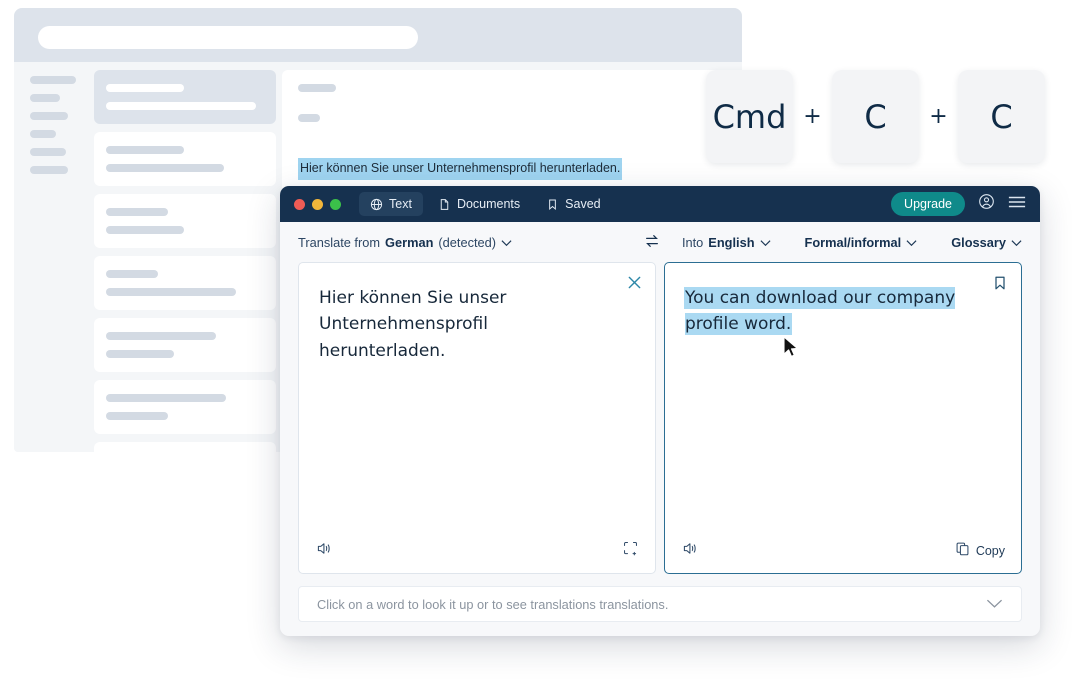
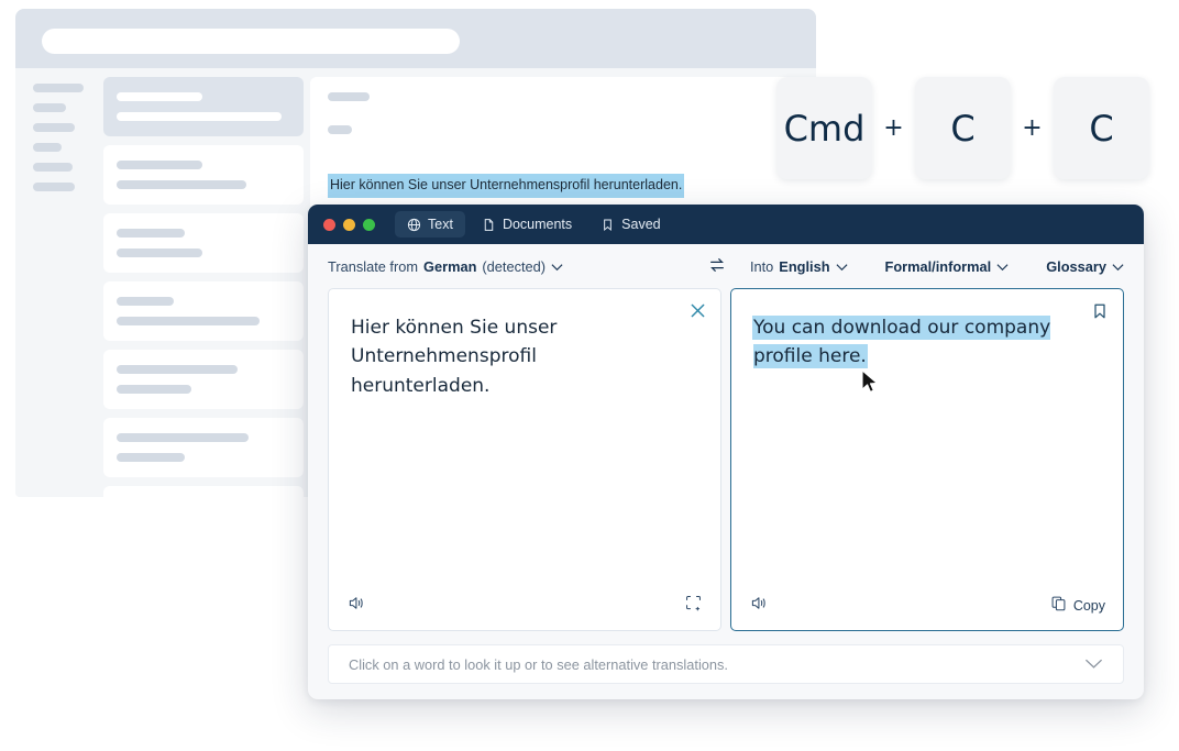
  Hier können Sie unser Unternehmensprofil herunterladen.
  Cmd
  +
  C
  +
  C
  Text
  Documents
  Saved
- Upgrade
  Translate from
  German
  (detected)
  Into
  English
  Formal/informal
  Glossary
  Hier können Sie unser Unternehmensprofil herunterladen.
- You can download our company profile word.
+ You can download our company profile here.
  Copy
- Click on a word to look it up or to see translations translations.
+ Click on a word to look it up or to see alternative translations.
